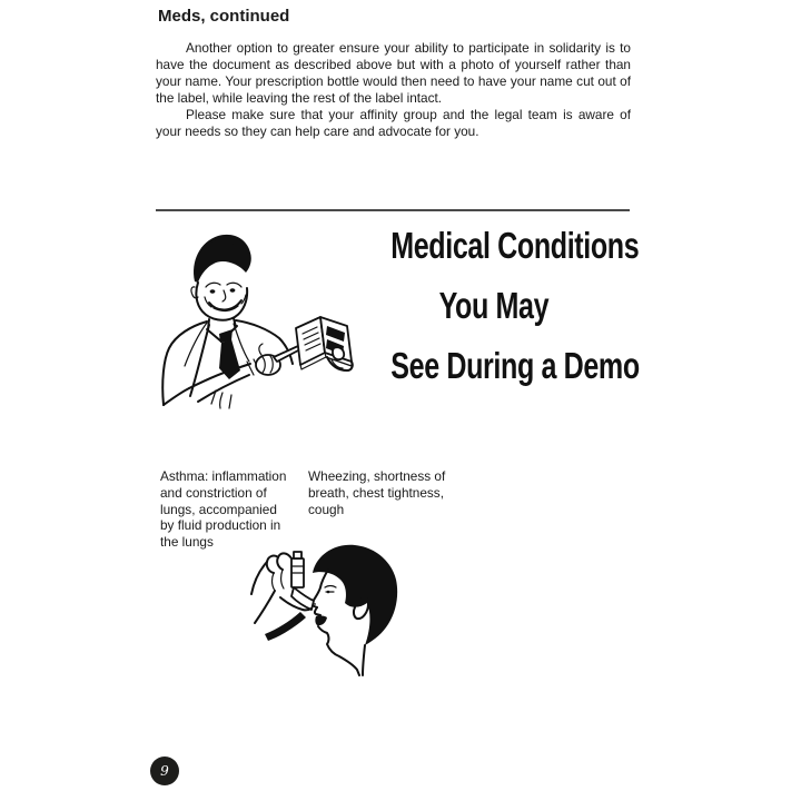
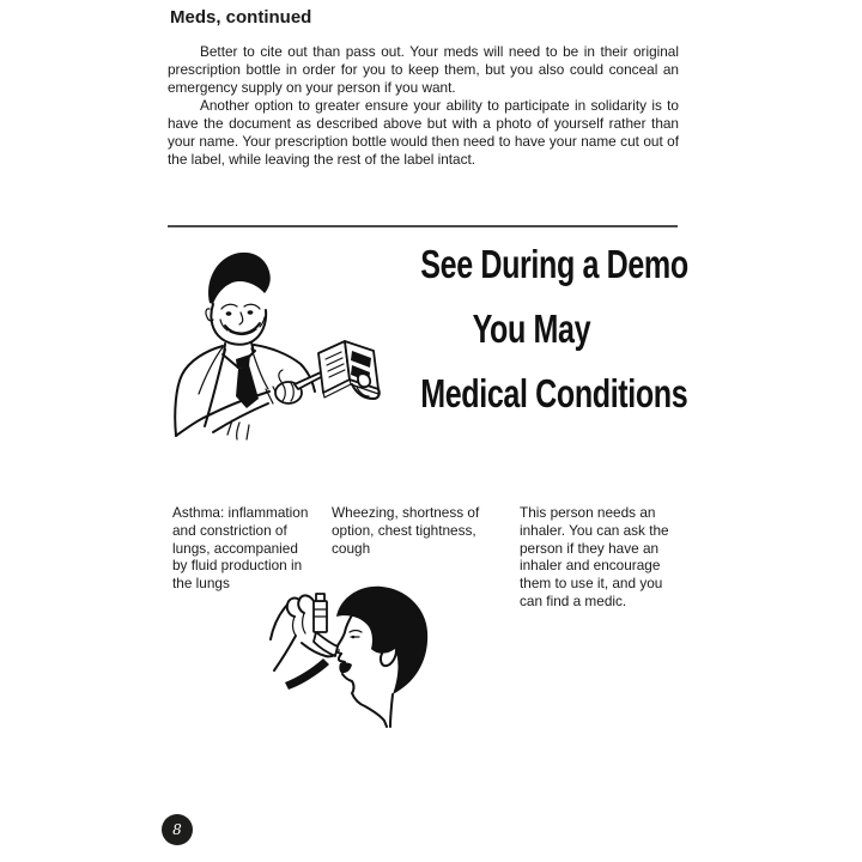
  Meds, continued
+ Better to cite out than pass out. Your meds will need to be in their original prescription bottle in order for you to keep them, but you also could conceal an emergency supply on your person if you want.
  Another option to greater ensure your ability to participate in solidarity is to have the document as described above but with a photo of yourself rather than your name. Your prescription bottle would then need to have your name cut out of the label, while leaving the rest of the label intact.
- Please make sure that your affinity group and the legal team is aware of your needs so they can help care and advocate for you.
- Medical Conditions
+ See During a Demo
  You May
- See During a Demo
+ Medical Conditions
  Asthma: inflammation and constriction of lungs, accompanied by fluid production in the lungs
- Wheezing, shortness of breath, chest tightness, cough
+ Wheezing, shortness of option, chest tightness, cough
+ This person needs an inhaler. You can ask the person if they have an inhaler and encourage them to use it, and you can find a medic.
- 9
+ 8
